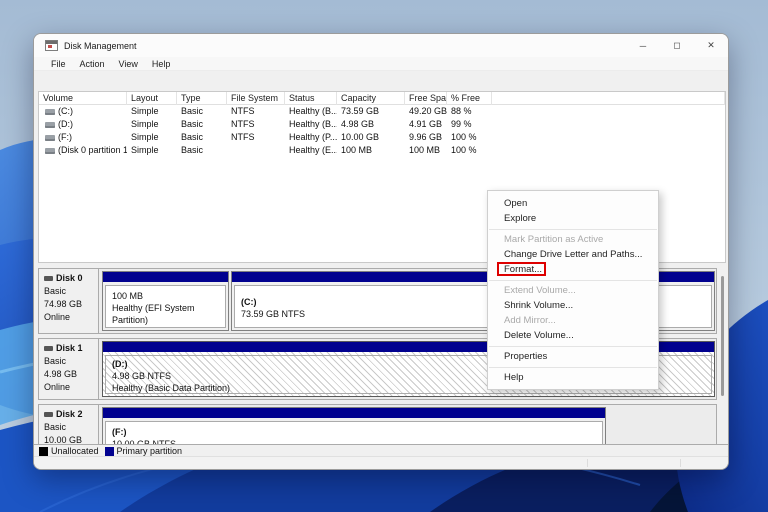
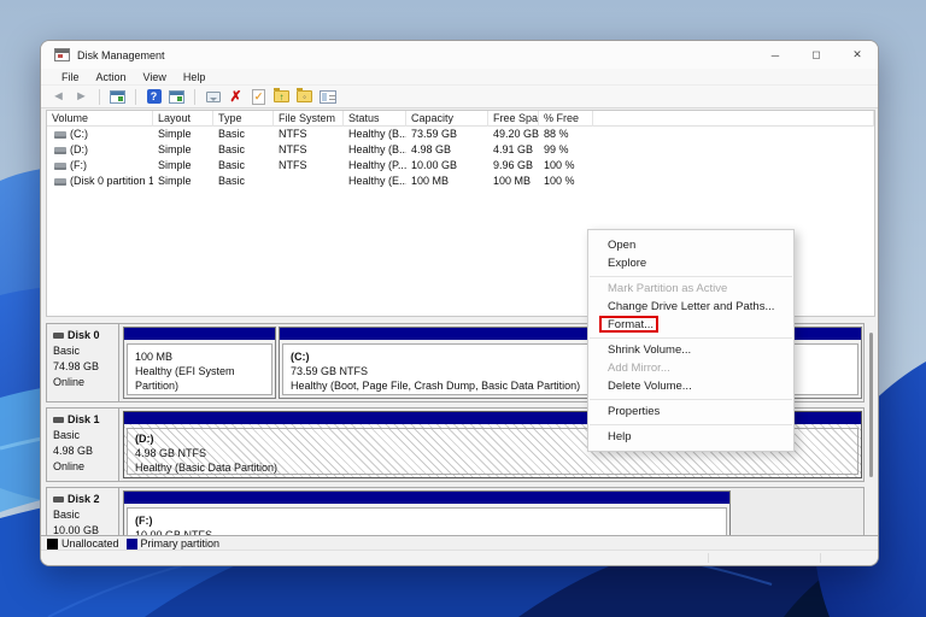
  Disk Management
  ─
  ◻
  ✕
  File
  Action
  View
  Help
+ ◄
+ ►
+ ?
+ ✗
+ ✓
+ ↑
+ ◦
  Volume
  Layout
  Type
  File System
  Status
  Capacity
  Free Spa
  % Free
  (C:)
  Simple
  Basic
  NTFS
  Healthy (B..
  73.59 GB
  49.20 GB
  88 %
  (D:)
  Simple
  Basic
  NTFS
  Healthy (B..
  4.98 GB
  4.91 GB
  99 %
  (F:)
  Simple
  Basic
  NTFS
  Healthy (P...
  10.00 GB
  9.96 GB
  100 %
  (Disk 0 partition 1
  Simple
  Basic
  Healthy (E..
  100 MB
  100 MB
  100 %
  Disk 0
  Basic
  74.98 GB
  Online
  100 MB
  Healthy (EFI System Partition)
  (C:)
  73.59 GB NTFS
+ Healthy (Boot, Page File, Crash Dump, Basic Data Partition)
  Disk 1
  Basic
  4.98 GB
  Online
  (D:)
  4.98 GB NTFS
  Healthy (Basic Data Partition)
  Disk 2
  Basic
  10.00 GB
  (F:)
  Unallocated
  Primary partition
  Open
  Explore
  Mark Partition as Active
  Change Drive Letter and Paths...
  Format...
- Extend Volume...
  Shrink Volume...
  Add Mirror...
  Delete Volume...
  Properties
  Help
